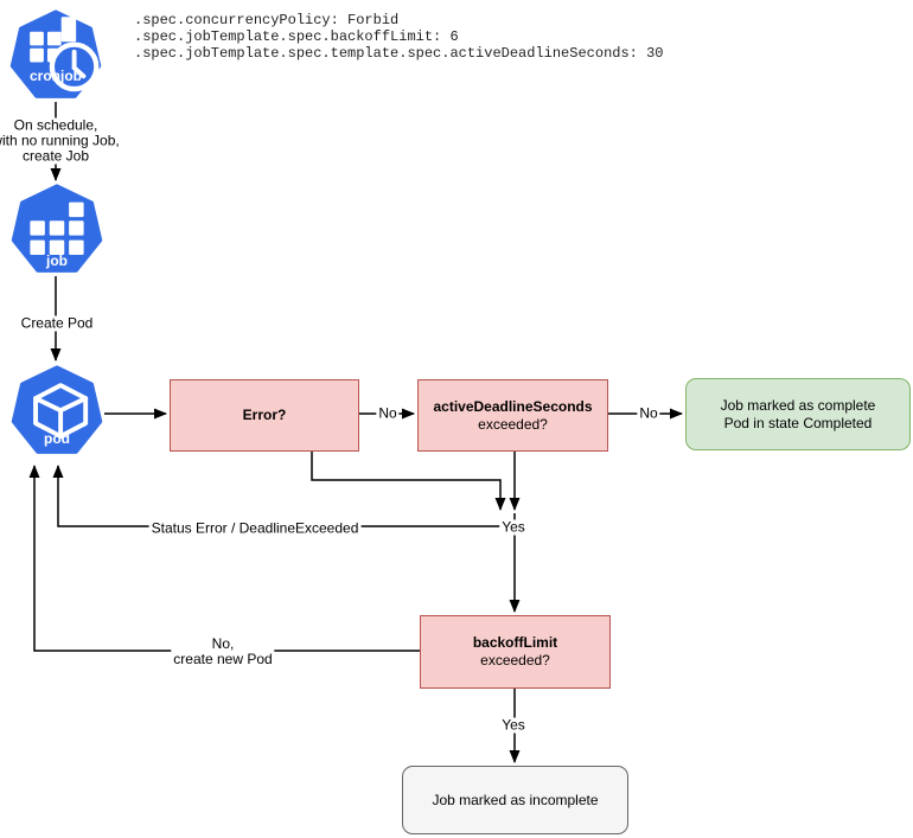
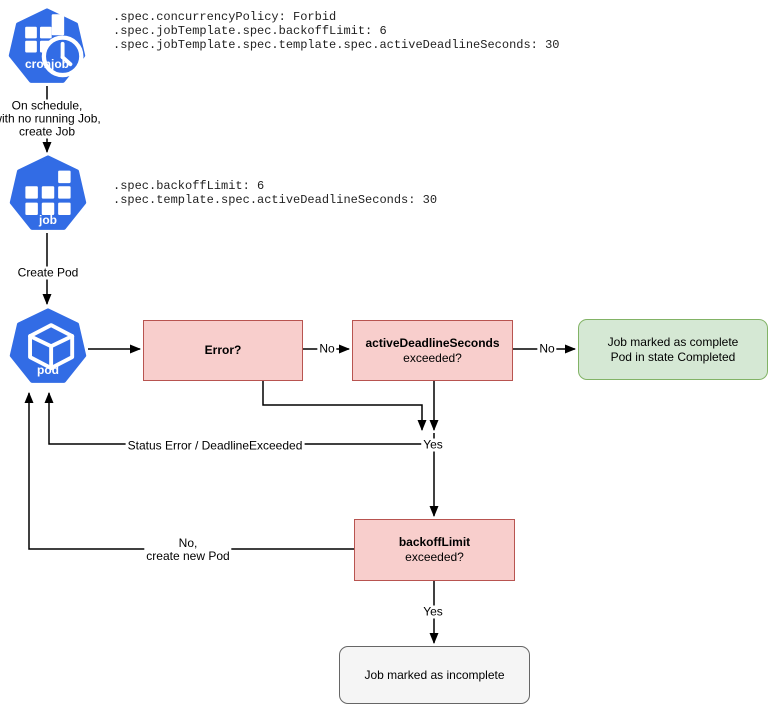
  cronjob
  job
  pod
  .spec.concurrencyPolicy: Forbid
  .spec.jobTemplate.spec.backoffLimit: 6
  .spec.jobTemplate.spec.template.spec.activeDeadlineSeconds: 30
+ .spec.backoffLimit: 6
+ .spec.template.spec.activeDeadlineSeconds: 30
  Error?
  activeDeadlineSeconds
  exceeded?
  Job marked as complete
  Pod in state Completed
  backoffLimit
  exceeded?
  Job marked as incomplete
  On schedule,
  ith no running Job,
  create Job
  Create Pod
  No
  No
  Yes
  Status Error / DeadlineExceeded
  No,
  create new Pod
  Yes
